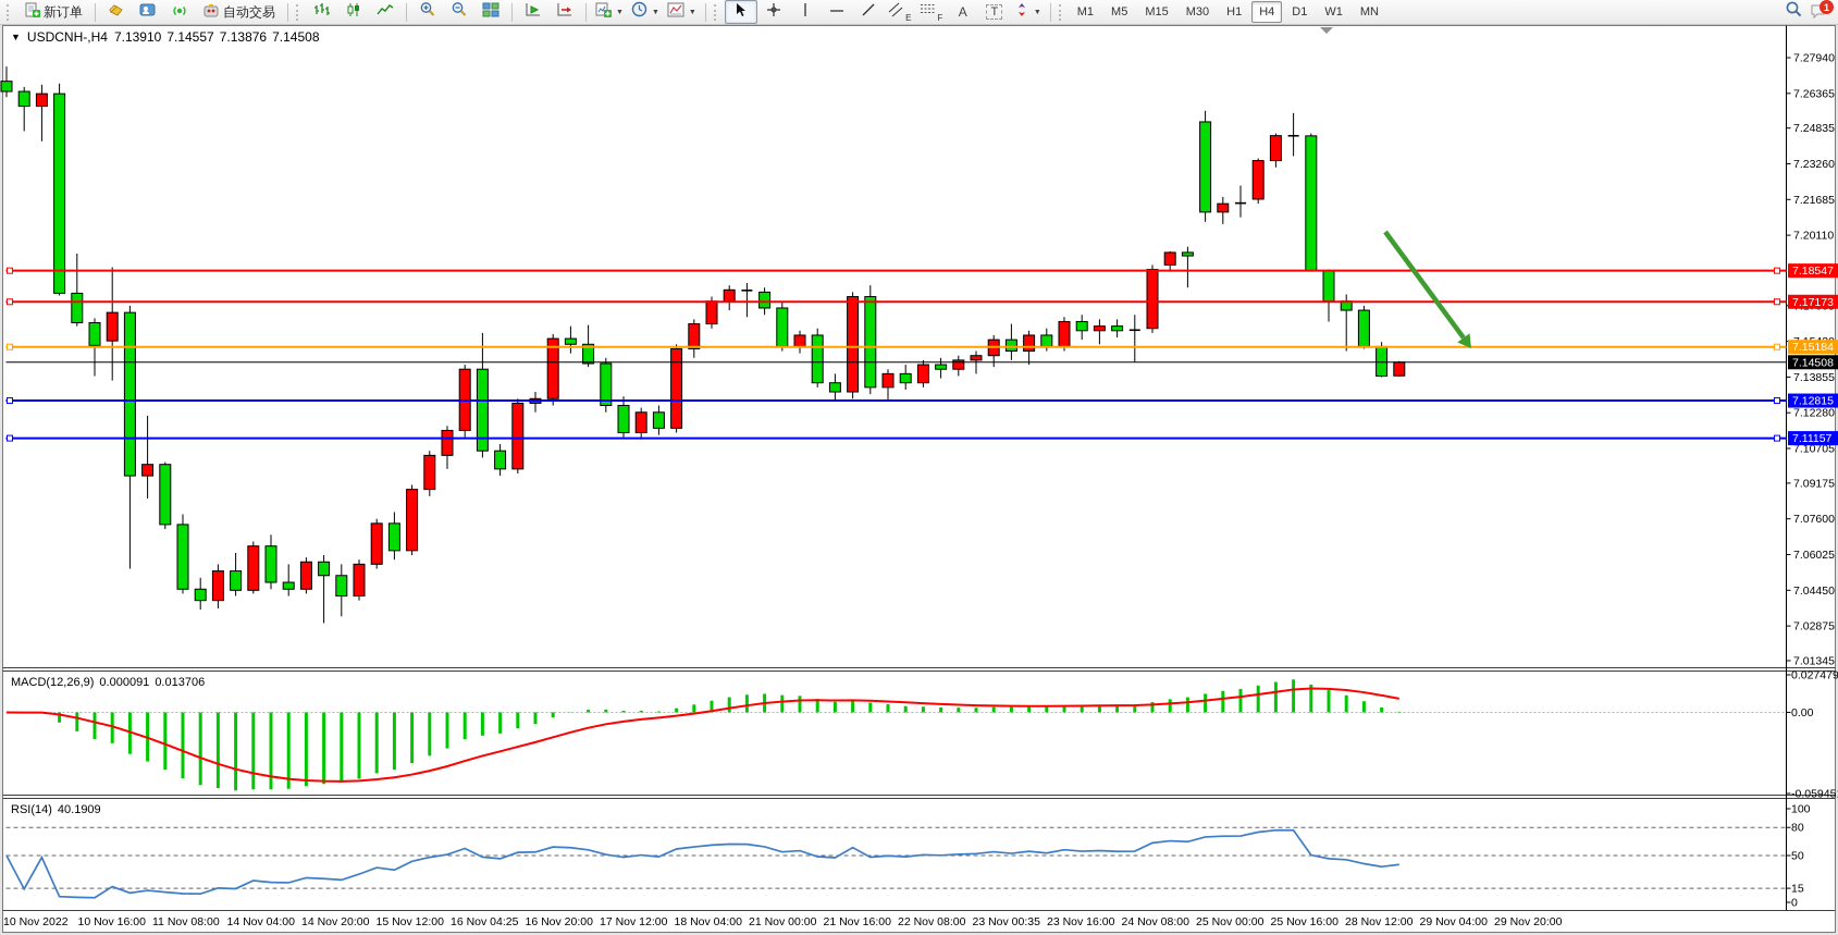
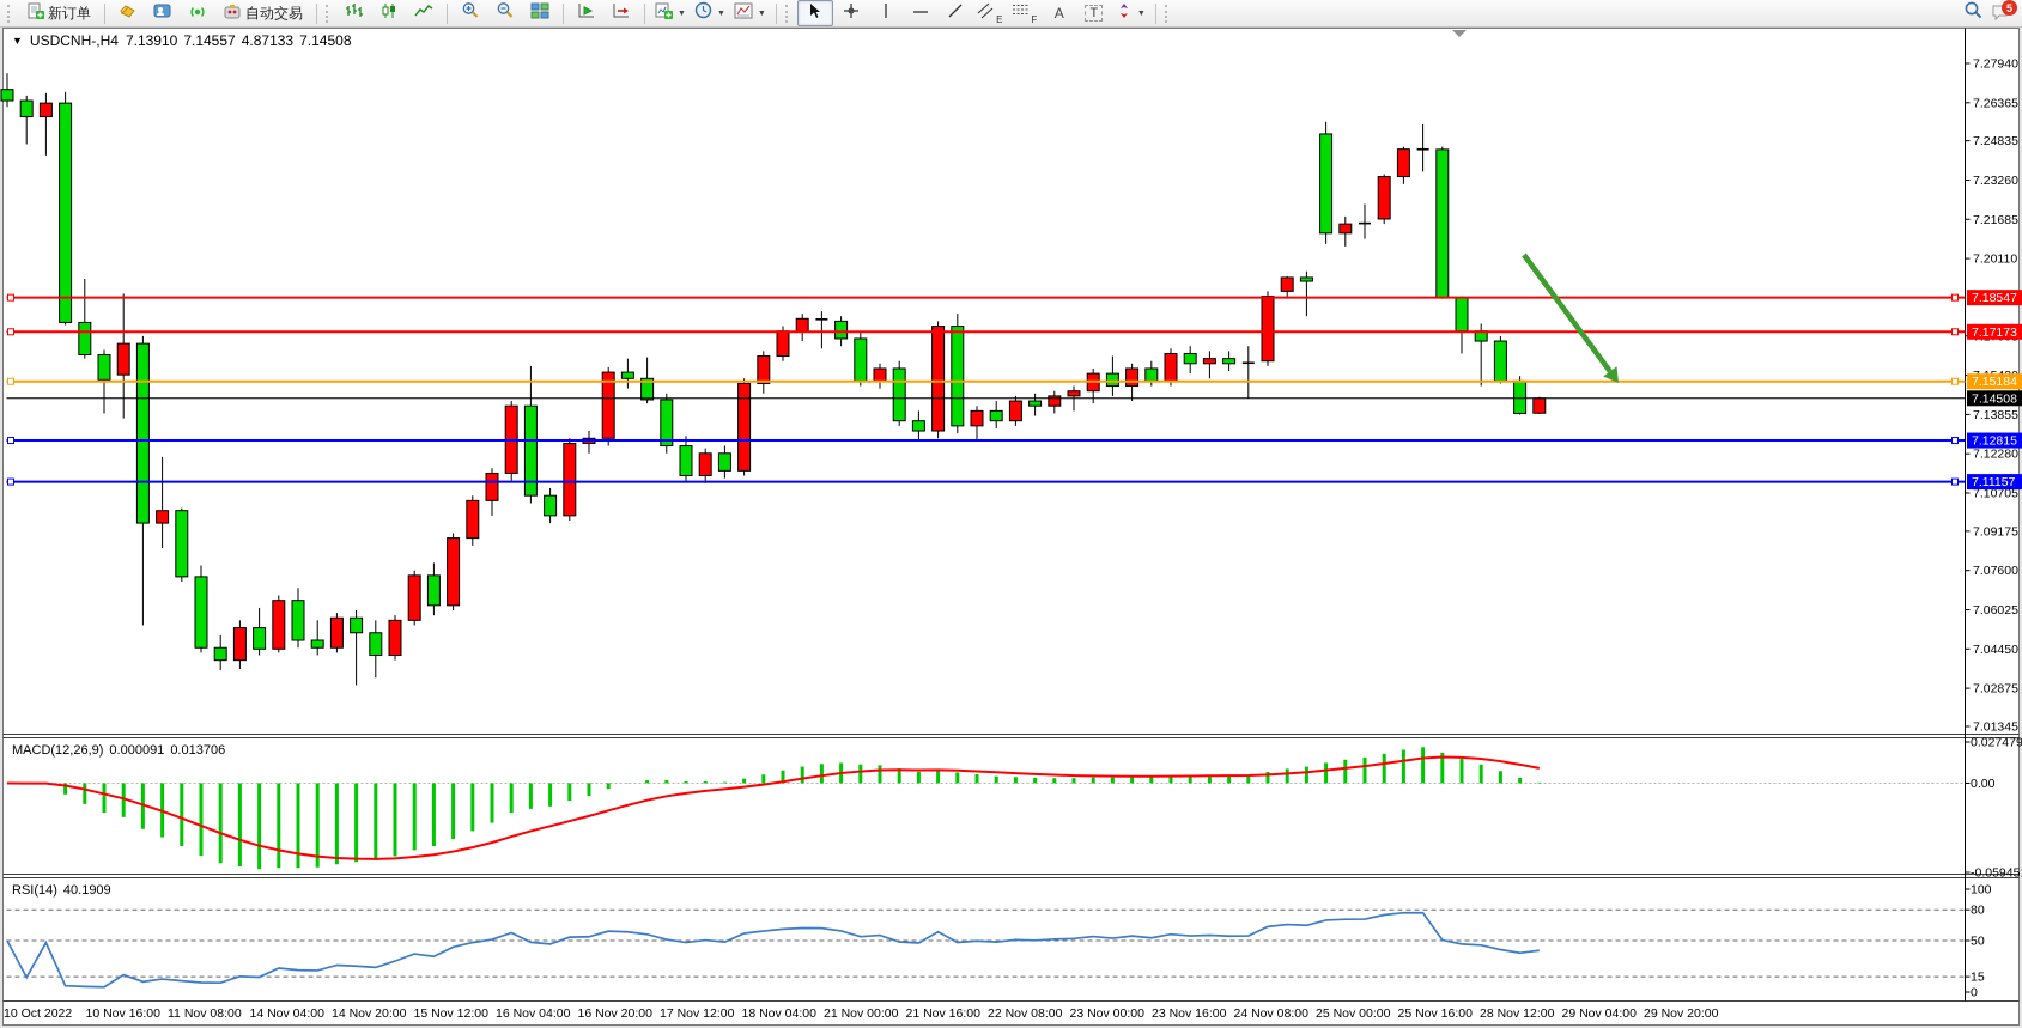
  新订单
  自动交易
  E
  F
  A
  T
- M1
- M5
- M15
- M30
- H1
- H4
- D1
- W1
- MN
- 1
+ 5
  7.27940
  7.26365
  7.24835
  7.23260
  7.21685
  7.20110
  7.13855
  7.12280
  7.10705
  7.09175
  7.07600
  7.06025
  7.04450
  7.02875
  7.01345
  7.18547
  7.17173
  7.15184
  7.14508
  7.12815
  7.11157
  0.027479
  0.00
  -0.05945
  100
  80
  50
  15
  0
- 10 Nov 2022
+ 10 Oct 2022
  10 Nov 16:00
  11 Nov 08:00
  14 Nov 04:00
  14 Nov 20:00
  15 Nov 12:00
- 16 Nov 04:25
+ 16 Nov 04:00
  16 Nov 20:00
  17 Nov 12:00
  18 Nov 04:00
  21 Nov 00:00
  21 Nov 16:00
  22 Nov 08:00
- 23 Nov 00:35
+ 23 Nov 00:00
  23 Nov 16:00
  24 Nov 08:00
  25 Nov 00:00
  25 Nov 16:00
  28 Nov 12:00
  29 Nov 04:00
  29 Nov 20:00
  ▼
  USDCNH-,H4
  7.13910
  7.14557
- 7.13876
+ 4.87133
  7.14508
  MACD(12,26,9)
  0.000091
  0.013706
  RSI(14)
  40.1909
